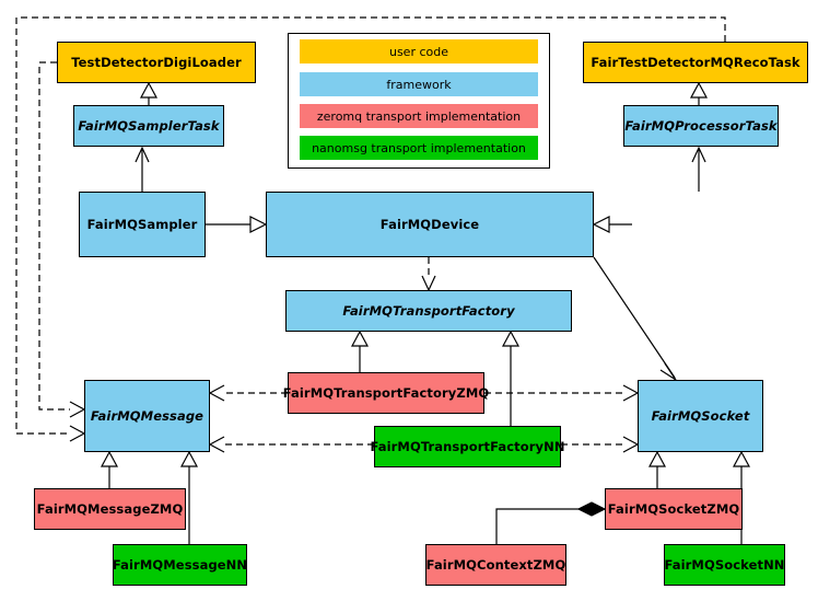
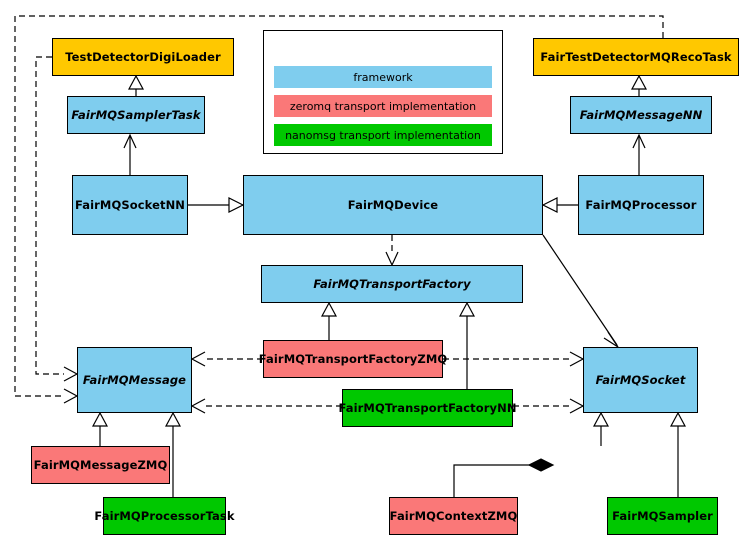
- user code
  framework
  zeromq transport implementation
  nanomsg transport implementation
  TestDetectorDigiLoader
  FairTestDetectorMQRecoTask
  FairMQSamplerTask
- FairMQProcessorTask
+ FairMQMessageNN
- FairMQSampler
+ FairMQSocketNN
  FairMQDevice
+ FairMQProcessor
  FairMQTransportFactory
  FairMQTransportFactoryZMQ
  FairMQTransportFactoryNN
  FairMQMessage
  FairMQSocket
  FairMQMessageZMQ
- FairMQMessageNN
+ FairMQProcessorTask
- FairMQSocketZMQ
- FairMQSocketNN
+ FairMQSampler
  FairMQContextZMQ
